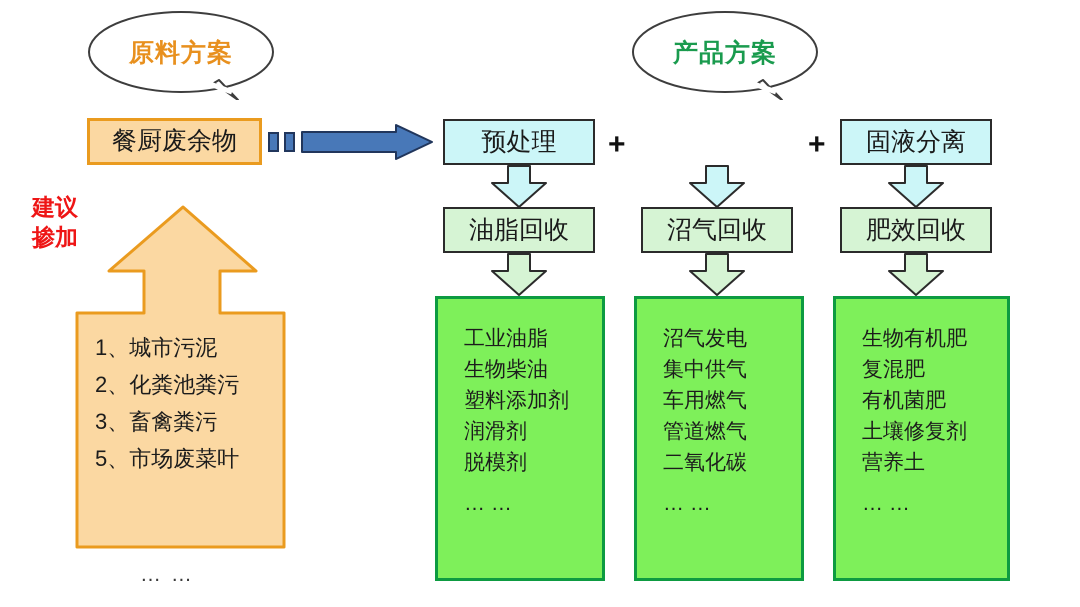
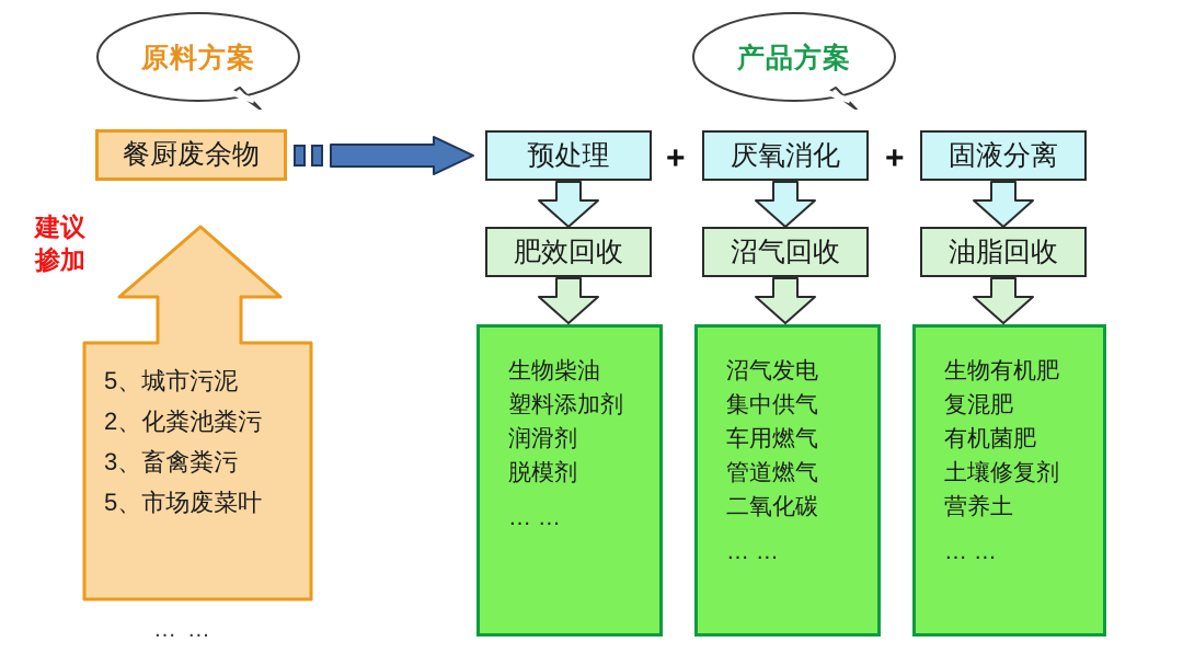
  原料方案
  产品方案
  餐厨废余物
  建议
  掺加
- 1、城市污泥
+ 5、城市污泥
  2、化粪池粪污
  3、畜禽粪污
  5、市场废菜叶
  … …
  +
  +
  预处理
- 油脂回收
+ 肥效回收
- 工业油脂
  生物柴油
  塑料添加剂
  润滑剂
  脱模剂
  … …
+ 厌氧消化
  沼气回收
  沼气发电
  集中供气
  车用燃气
  管道燃气
  二氧化碳
  … …
  固液分离
- 肥效回收
+ 油脂回收
  生物有机肥
  复混肥
  有机菌肥
  土壤修复剂
  营养土
  … …
